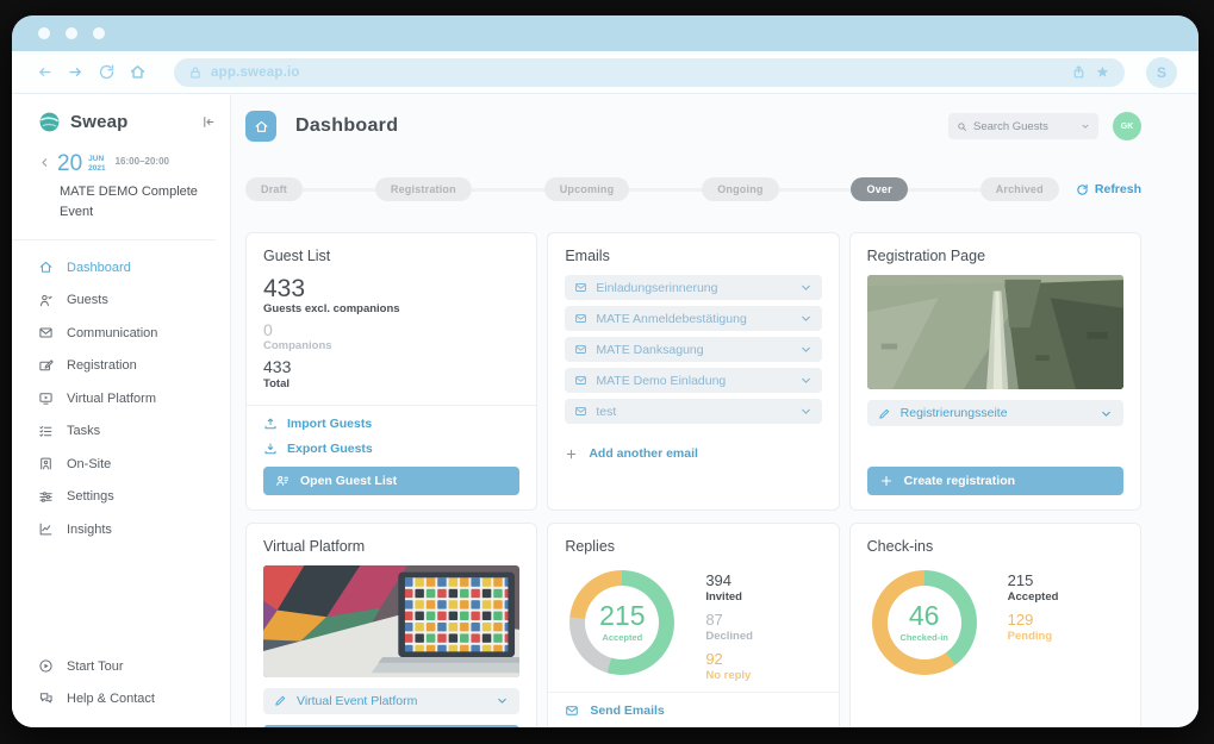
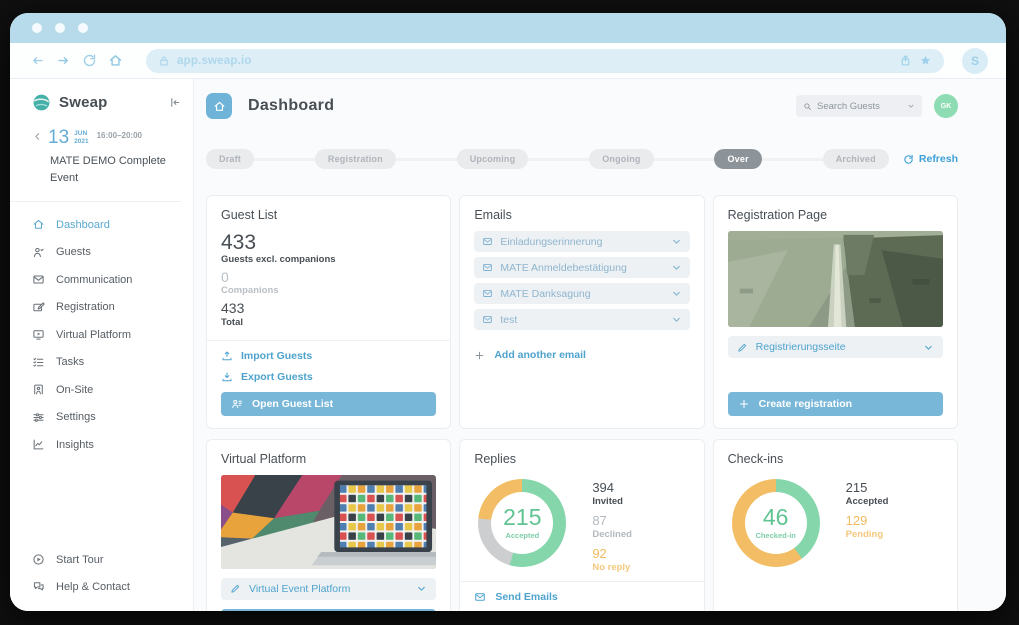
  app.sweap.io
  S
  Sweap
- 20
+ 13
  16:00–20:00
  MATE DEMO Complete Event
  Dashboard
  Guests
  Communication
  Registration
  Virtual Platform
  Tasks
  On-Site
  Settings
  Insights
  Start Tour
  Help & Contact
  Dashboard
  Search Guests
  Draft
  Registration
  Upcoming
  Ongoing
  Over
  Archived
  Refresh
  Guest List
  433
  Guests excl. companions
  0
  Companions
  433
  Total
  Import Guests
  Export Guests
  Open Guest List
  Emails
  Einladungserinnerung
  MATE Anmeldebestätigung
  MATE Danksagung
- MATE Demo Einladung
  test
  Add another email
  Registration Page
  Registrierungsseite
  Create registration
  Virtual Platform
  Virtual Event Platform
  Replies
  215
  Accepted
  394
  Invited
  87
  Declined
  92
  No reply
  Send Emails
  Check-ins
  46
  Checked-in
  215
  Accepted
  129
  Pending
